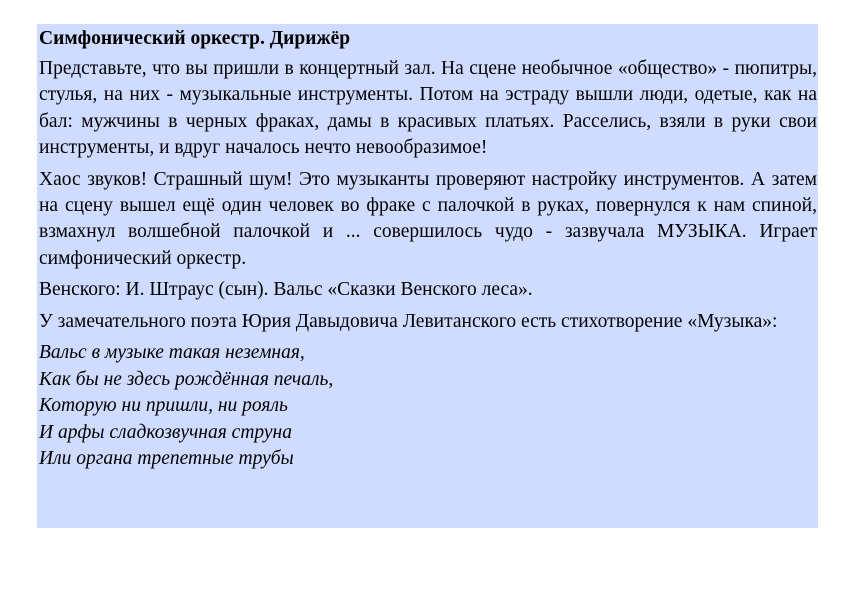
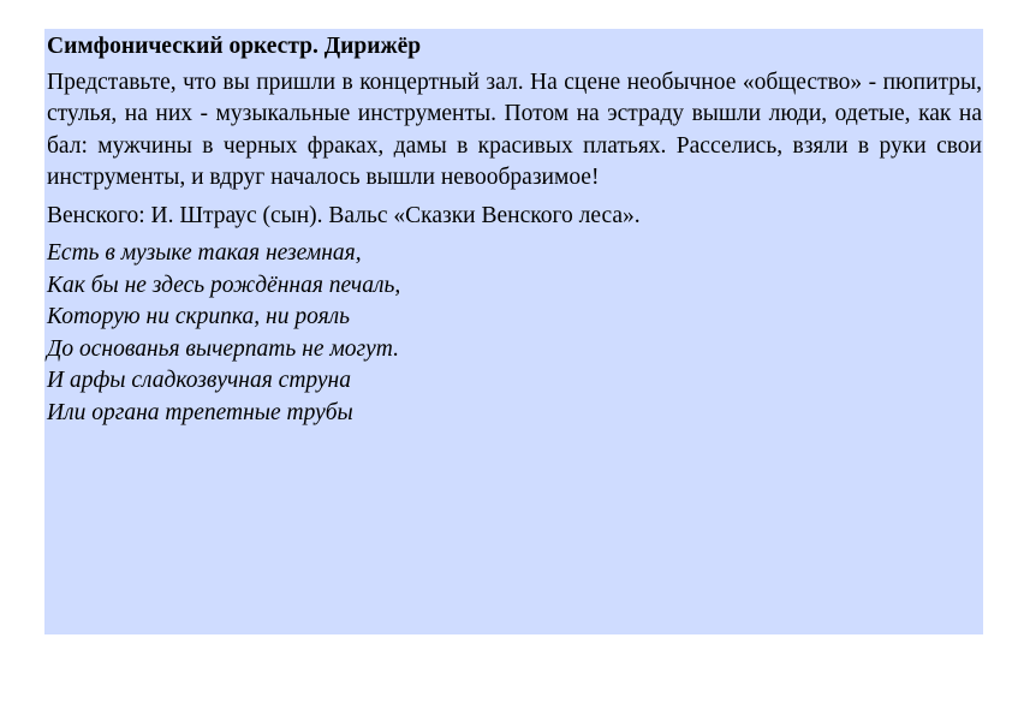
  Симфонический оркестр. Дирижёр
- Представьте, что вы пришли в концертный зал. На сцене необычное «общество» - пюпитры, стулья, на них - музыкальные инструменты. Потом на эстраду вышли люди, одетые, как на бал: мужчины в черных фраках, дамы в красивых платьях. Расселись, взяли в руки свои инструменты, и вдруг началось нечто невообразимое!
+ Представьте, что вы пришли в концертный зал. На сцене необычное «общество» - пюпитры, стулья, на них - музыкальные инструменты. Потом на эстраду вышли люди, одетые, как на бал: мужчины в черных фраках, дамы в красивых платьях. Расселись, взяли в руки свои инструменты, и вдруг началось вышли невообразимое!
- Хаос звуков! Страшный шум! Это музыканты проверяют настройку инструментов. А затем на сцену вышел ещё один человек во фраке с палочкой в руках, повернулся к нам спиной, взмахнул волшебной палочкой и ... совершилось чудо - зазвучала МУЗЫКА. Играет симфонический оркестр.
  Венского: И. Штраус (сын). Вальс «Сказки Венского леса».
- У замечательного поэта Юрия Давыдовича Левитанского есть стихотворение «Музыка»:
- Вальс в музыке такая неземная,
+ Есть в музыке такая неземная,
  Как бы не здесь рождённая печаль,
- Которую ни пришли, ни рояль
+ Которую ни скрипка, ни рояль
+ До основанья вычерпать не могут.
  И арфы сладкозвучная струна
  Или органа трепетные трубы
